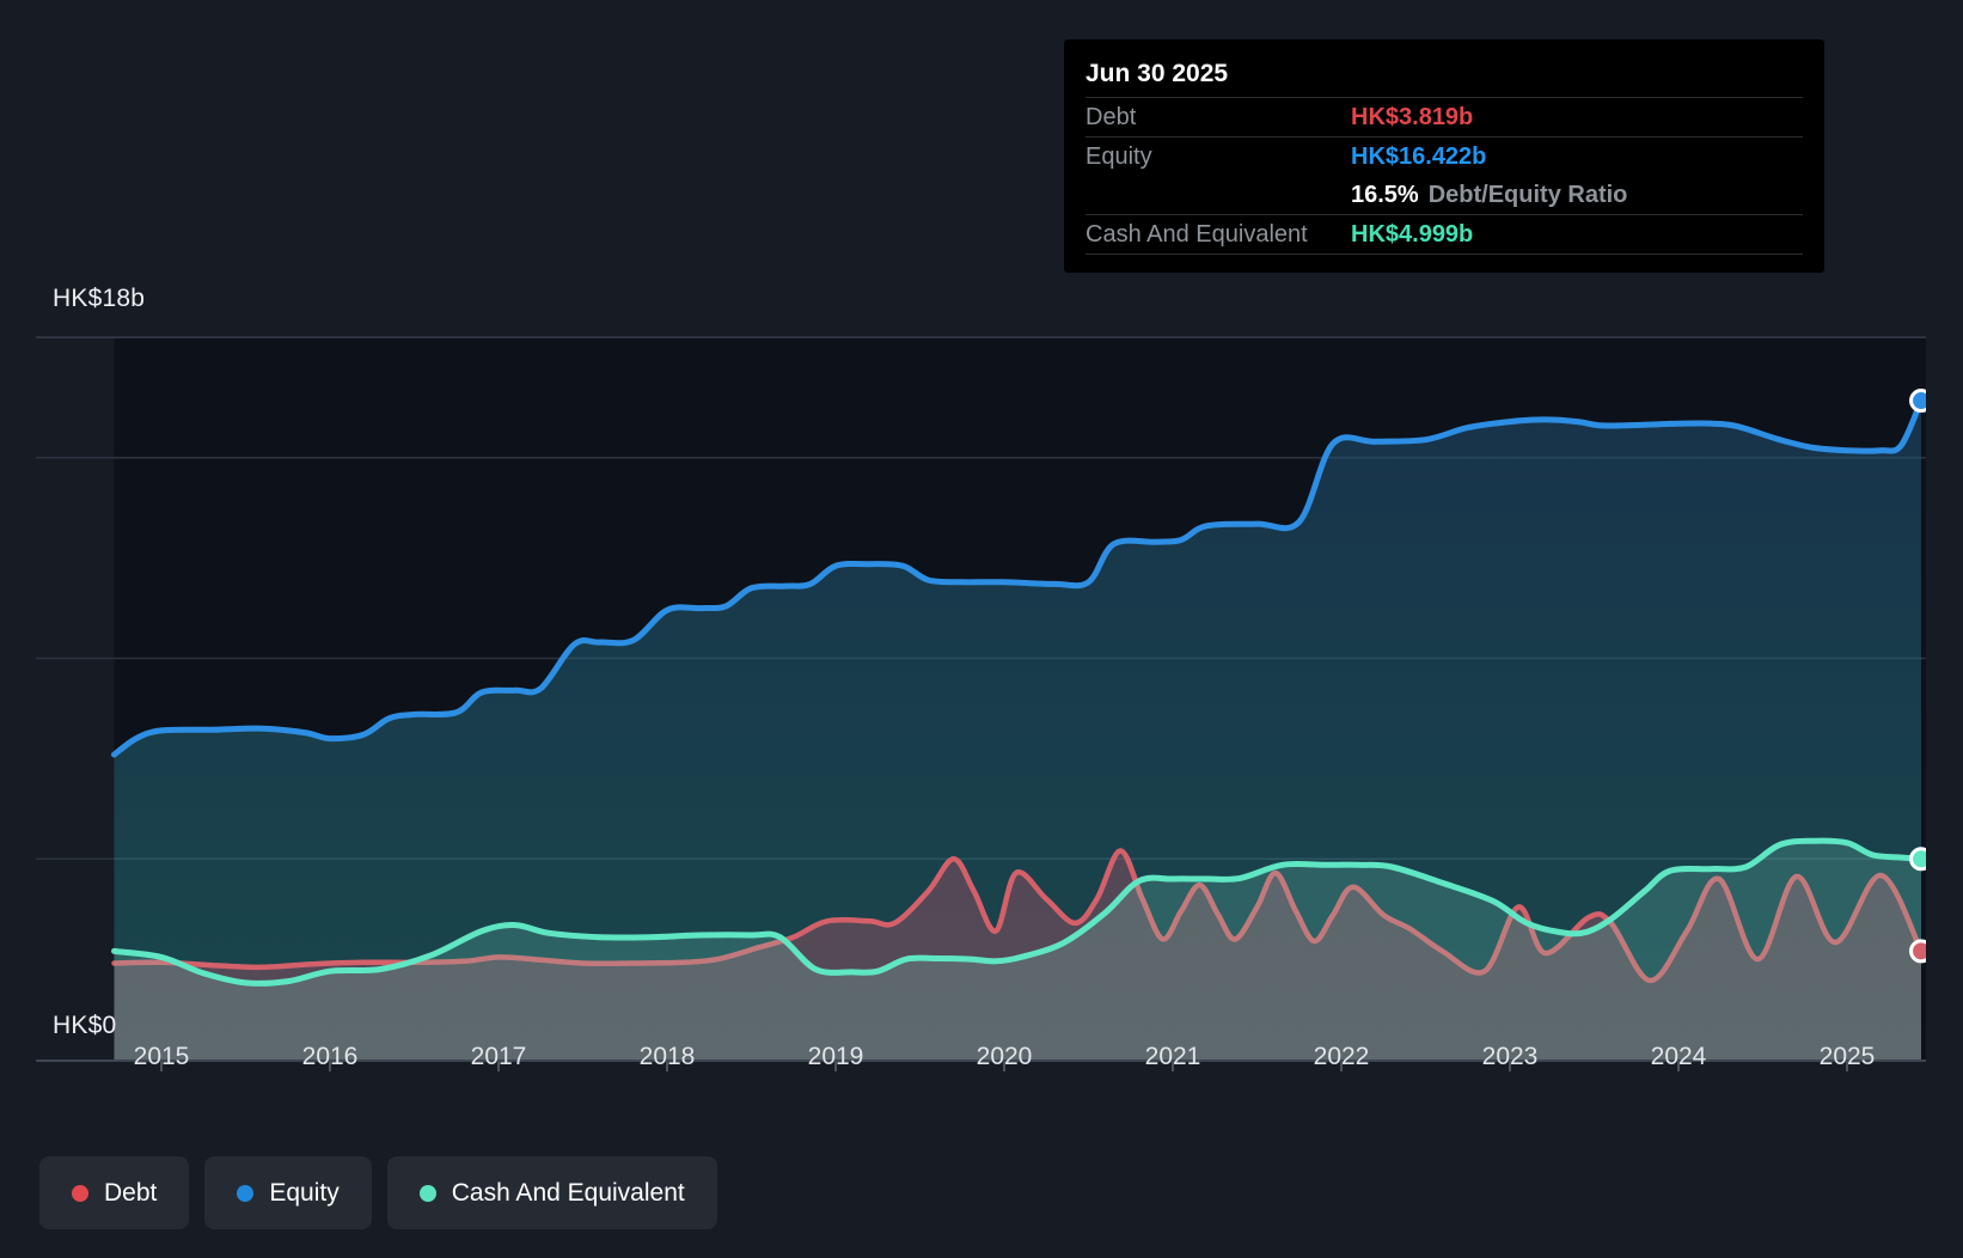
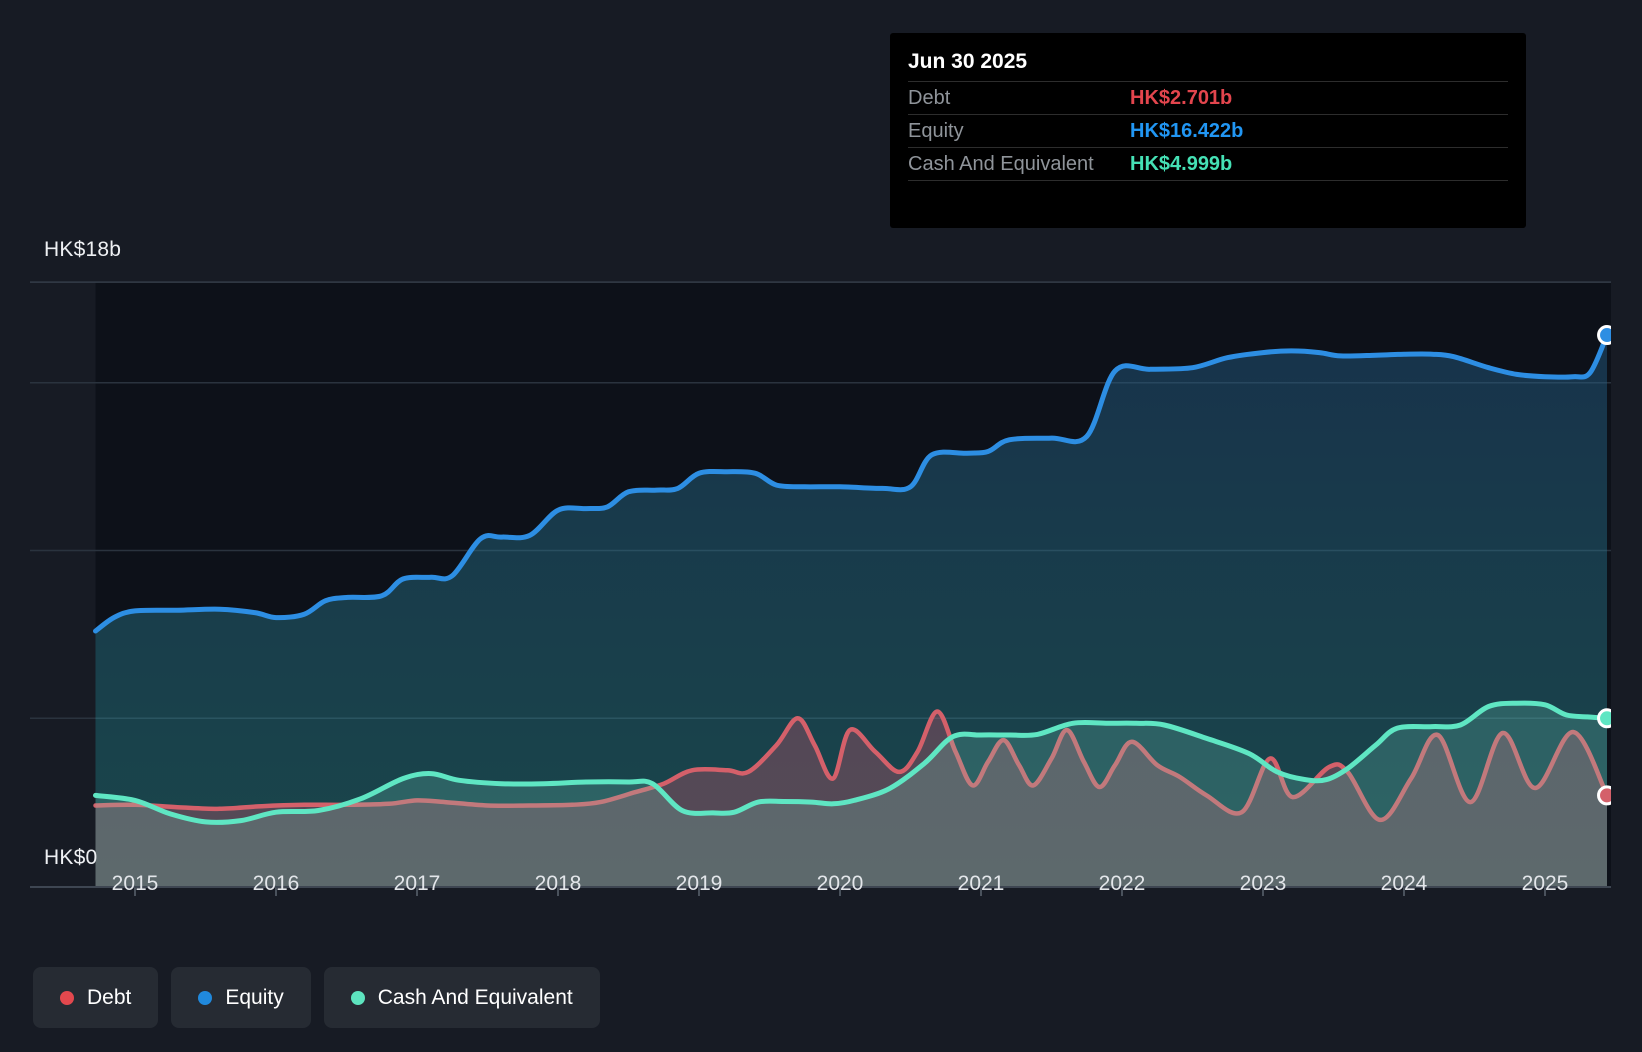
  HK$18b
  HK$0
  2015
  2016
  2017
  2018
  2019
  2020
  2021
  2022
  2023
  2024
  2025
  Jun 30 2025
  Debt
- HK$3.819b
+ HK$2.701b
  Equity
  HK$16.422b
- 16.5%
- Debt/Equity Ratio
  Cash And Equivalent
  HK$4.999b
  Debt
  Equity
  Cash And Equivalent
